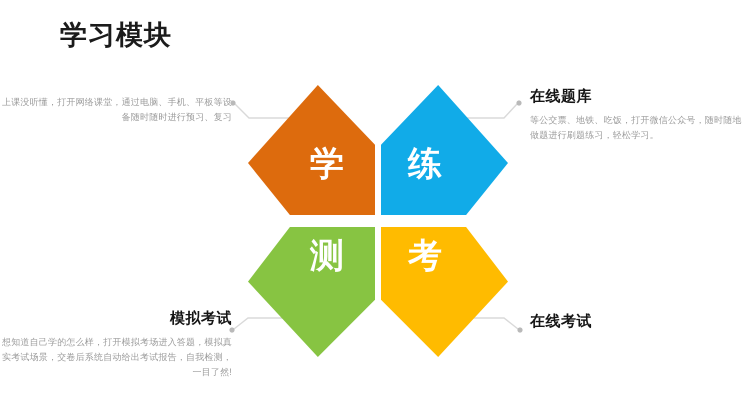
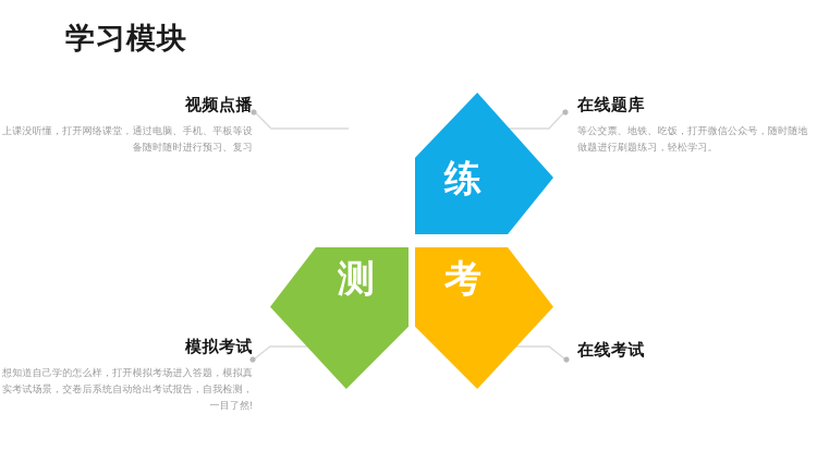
  学习模块
- 学
  练
  测
  考
+ 视频点播
  上课没听懂，打开网络课堂，通过电脑、手机、平板等设备随时随时进行预习、复习
  在线题库
  等公交票、地铁、吃饭，打开微信公众号，随时随地做题进行刷题练习，轻松学习。
  模拟考试
  想知道自己学的怎么样，打开模拟考场进入答题，模拟真实考试场景，交卷后系统自动给出考试报告，自我检测，一目了然!
  在线考试
